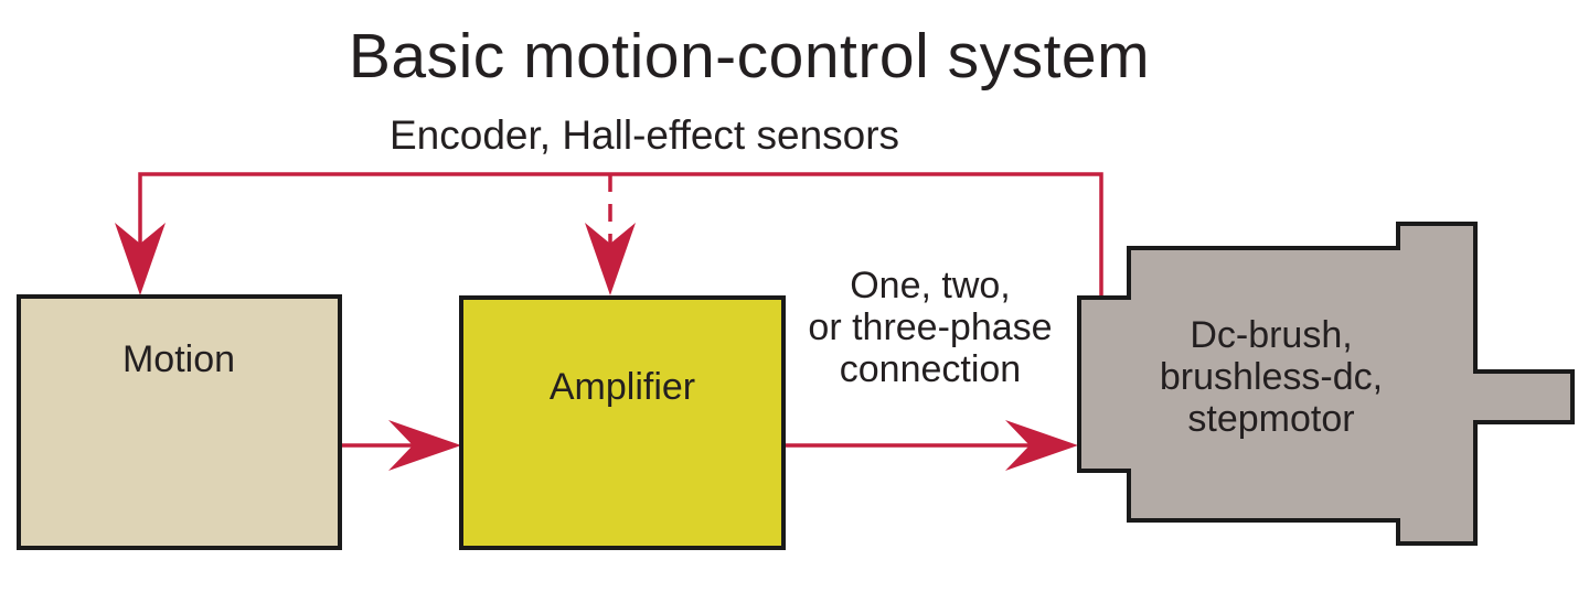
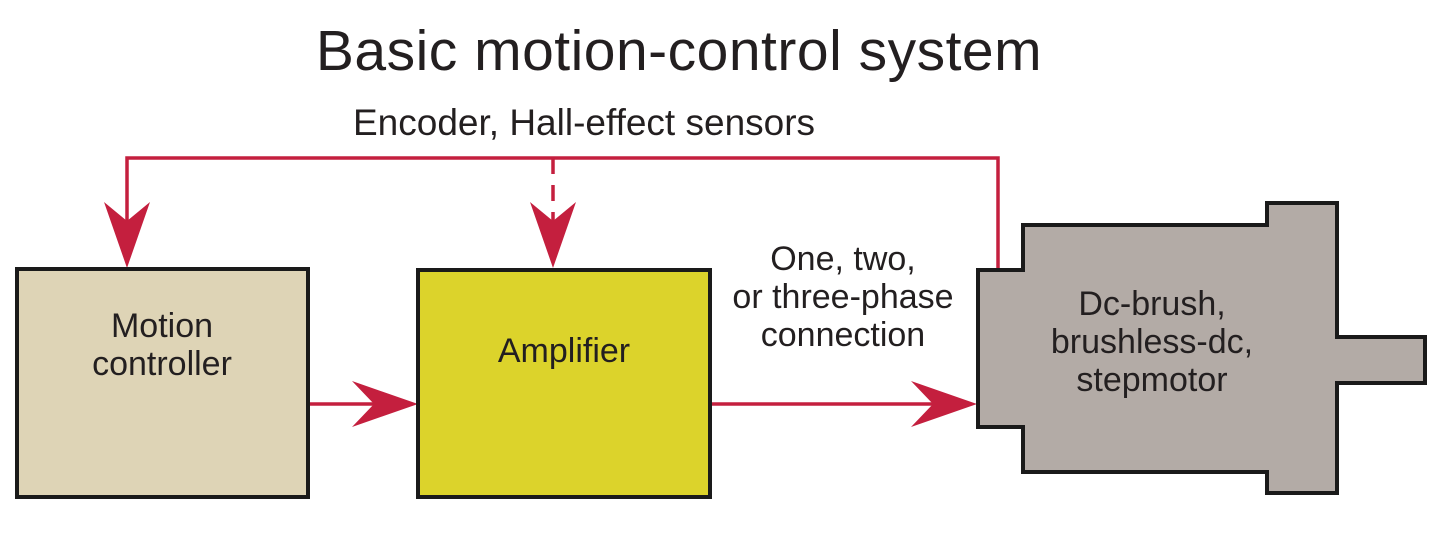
  Basic motion-control system
  Encoder, Hall-effect sensors
  Motion
+ controller
  Amplifier
  One, two,
  or three-phase
  connection
  Dc-brush,
  brushless-dc,
  stepmotor
